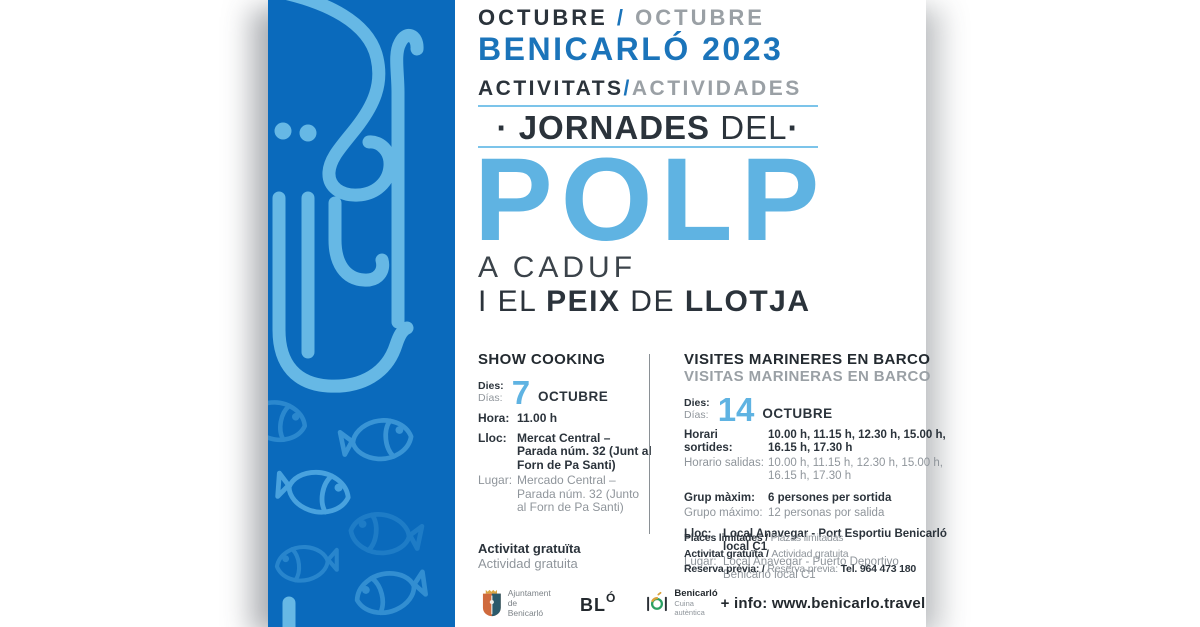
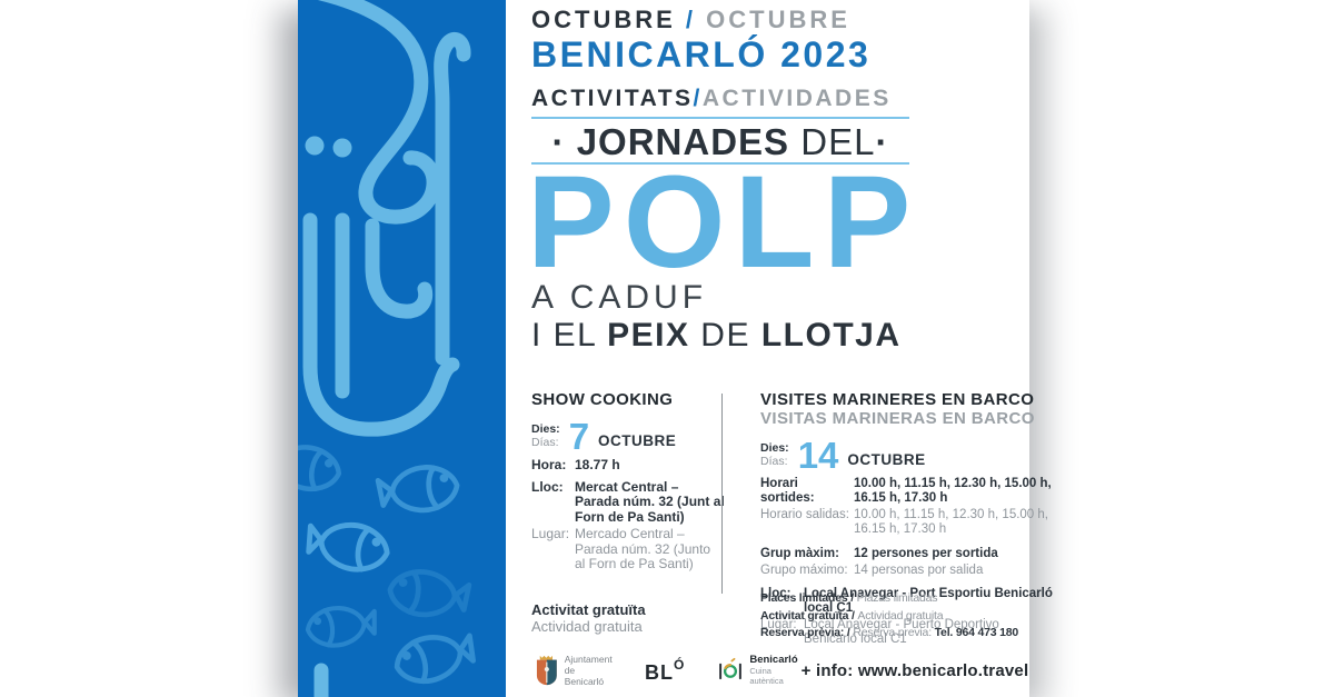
  OCTUBRE / OCTUBRE
  BENICARLÓ 2023
  ACTIVITATS/ACTIVIDADES
  · JORNADES DEL·
  POLP
  A CADUF
  I EL PEIX DE LLOTJA
  SHOW COOKING
  Dies:
  Días:
  7
  OCTUBRE
  Hora:
- 11.00 h
+ 18.77 h
  Lloc:
  Mercat Central –
  Parada núm. 32 (Junt al
  Forn de Pa Santi)
  Lugar:
  Mercado Central –
  Parada núm. 32 (Junto
  al Forn de Pa Santi)
  Activitat gratuïta
  Actividad gratuita
  VISITES MARINERES EN BARCO
  VISITAS MARINERAS EN BARCO
  Dies:
  Días:
  14
  OCTUBRE
  Horari sortides:
  10.00 h, 11.15 h, 12.30 h, 15.00 h,
  16.15 h, 17.30 h
  Horario salidas:
  10.00 h, 11.15 h, 12.30 h, 15.00 h,
  16.15 h, 17.30 h
  Grup màxim:
- 6 persones per sortida
+ 12 persones per sortida
  Grupo máximo:
- 12 personas por salida
+ 14 personas por salida
  Lloc:
  Local Anavegar - Port Esportiu Benicarló
  local C1
  Lugar:
  Local Anavegar - Puerto Deportivo
  Benicarló local C1
  Places limitades / Plazas limitadas
  Activitat gratuïta / Actividad gratuita
  Reserva prèvia: / Reserva previa: Tel. 964 473 180
  Ajuntament
  de Benicarló
  BLÓ
  Benicarló
  Cuina autèntica
  + info: www.benicarlo.travel
